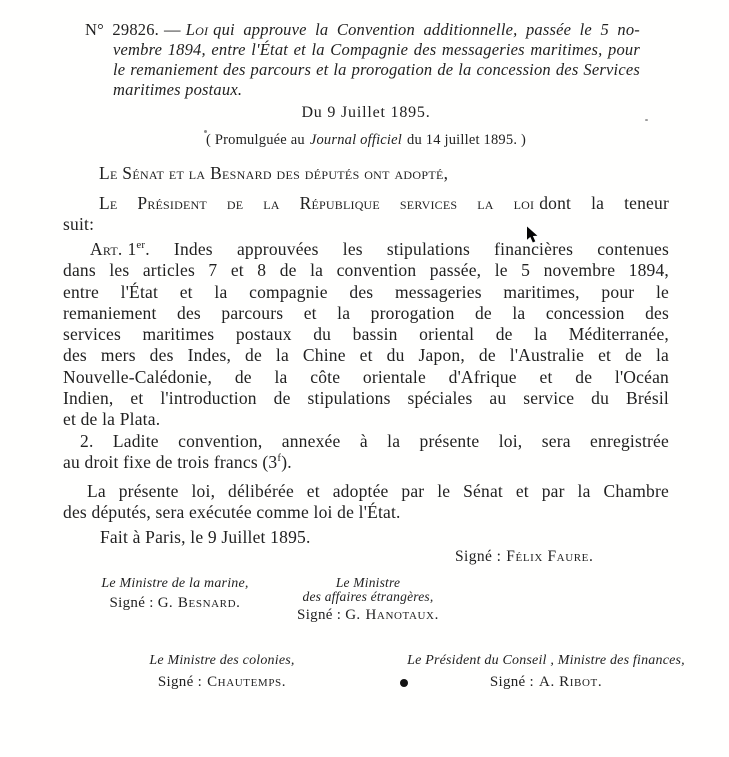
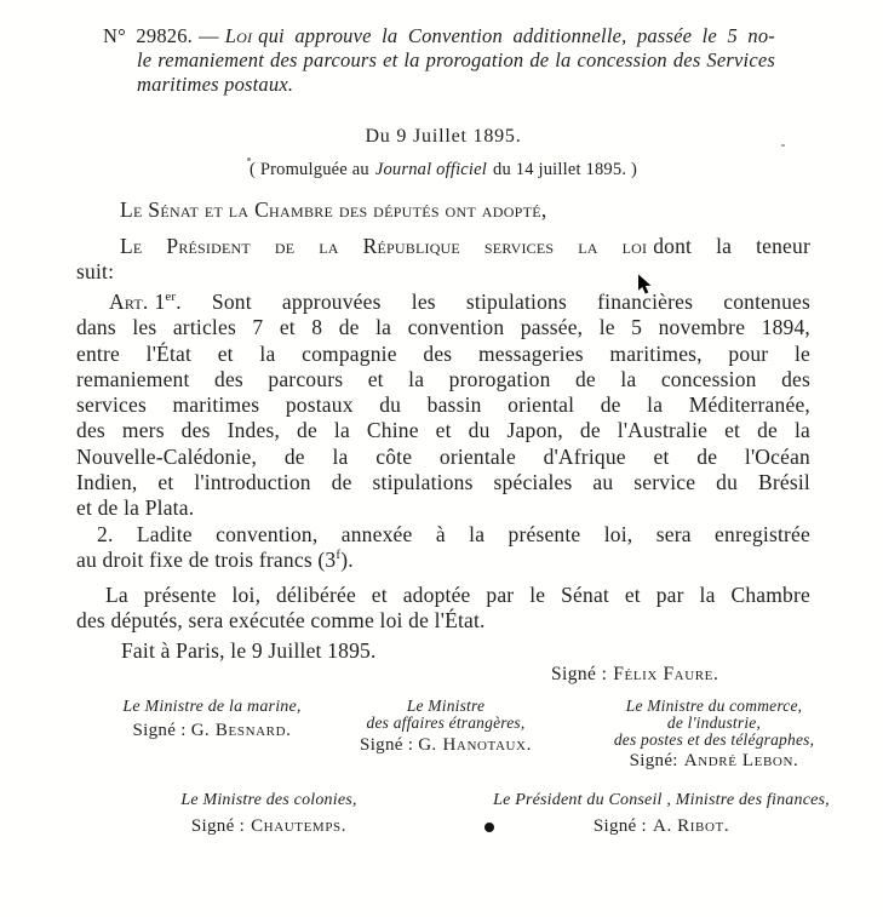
  N° 29826. — Loi qui approuve la Convention additionnelle, passée le 5 no-
- vembre 1894, entre l'État et la Compagnie des messageries maritimes, pour
  le remaniement des parcours et la prorogation de la concession des Services
  maritimes postaux.
  Du 9 Juillet 1895.
  ( Promulguée au Journal officiel du 14 juillet 1895. )
- Le Sénat et la Besnard des députés ont adopté,
+ Le Sénat et la Chambre des députés ont adopté,
  Le Président de la République services la loi dont la teneur
  suit:
- Art. 1er. Indes approuvées les stipulations financières contenues
+ Art. 1er. Sont approuvées les stipulations financières contenues
  dans les articles 7 et 8 de la convention passée, le 5 novembre 1894,
  entre l'État et la compagnie des messageries maritimes, pour le
  remaniement des parcours et la prorogation de la concession des
  services maritimes postaux du bassin oriental de la Méditerranée,
  des mers des Indes, de la Chine et du Japon, de l'Australie et de la
  Nouvelle-Calédonie, de la côte orientale d'Afrique et de l'Océan
  Indien, et l'introduction de stipulations spéciales au service du Brésil
  et de la Plata.
  2. Ladite convention, annexée à la présente loi, sera enregistrée
  au droit fixe de trois francs (3f).
  La présente loi, délibérée et adoptée par le Sénat et par la Chambre
  des députés, sera exécutée comme loi de l'État.
  Fait à Paris, le 9 Juillet 1895.
  Signé : Félix Faure.
  Le Ministre de la marine,
  Signé : G. Besnard.
  Le Ministre
  des affaires étrangères,
  Signé : G. Hanotaux.
+ Le Ministre du commerce,
+ de l'industrie,
+ des postes et des télégraphes,
+ Signé: André Lebon.
  Le Ministre des colonies,
  Signé : Chautemps.
  Le Président du Conseil , Ministre des finances,
  Signé : A. Ribot.
